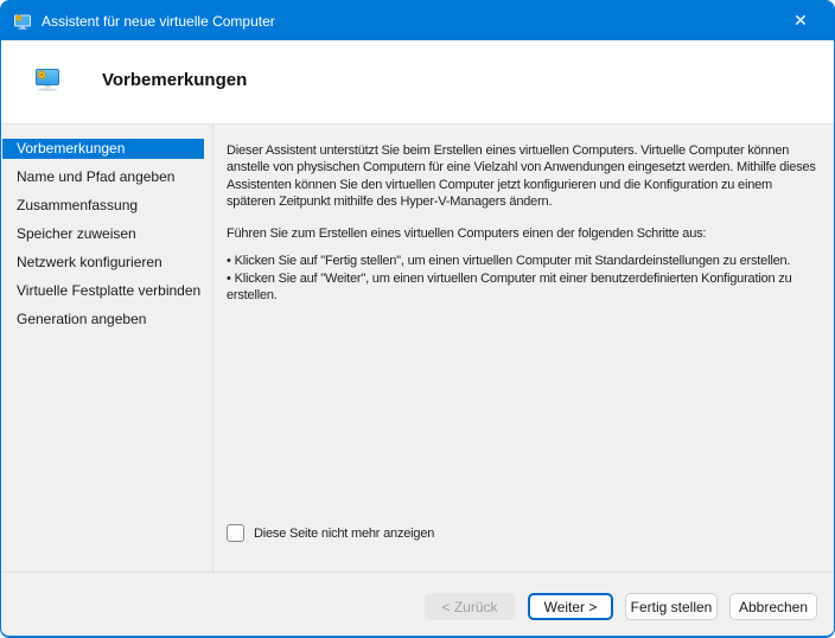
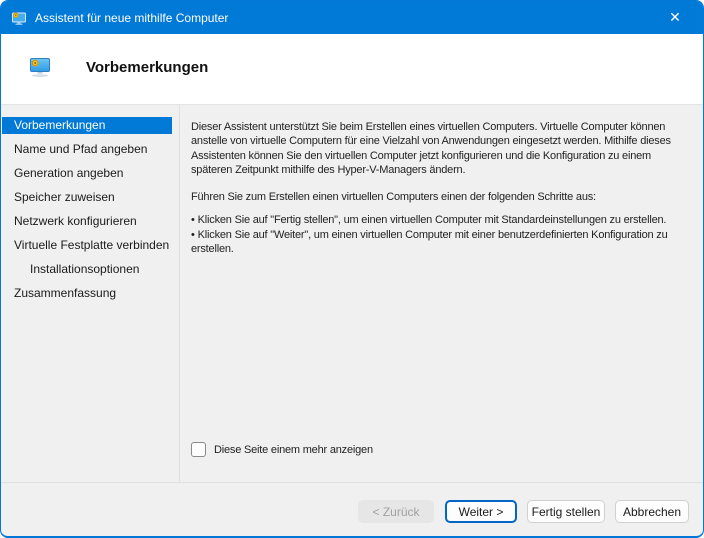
- Assistent für neue virtuelle Computer
+ Assistent für neue mithilfe Computer
  ✕
  Vorbemerkungen
  Vorbemerkungen
  Name und Pfad angeben
- Zusammenfassung
+ Generation angeben
  Speicher zuweisen
  Netzwerk konfigurieren
  Virtuelle Festplatte verbinden
+ Installationsoptionen
- Generation angeben
+ Zusammenfassung
- Dieser Assistent unterstützt Sie beim Erstellen eines virtuellen Computers. Virtuelle Computer können anstelle von physischen Computern für eine Vielzahl von Anwendungen eingesetzt werden. Mithilfe dieses Assistenten können Sie den virtuellen Computer jetzt konfigurieren und die Konfiguration zu einem späteren Zeitpunkt mithilfe des Hyper-V-Managers ändern.
+ Dieser Assistent unterstützt Sie beim Erstellen eines virtuellen Computers. Virtuelle Computer können anstelle von virtuelle Computern für eine Vielzahl von Anwendungen eingesetzt werden. Mithilfe dieses Assistenten können Sie den virtuellen Computer jetzt konfigurieren und die Konfiguration zu einem späteren Zeitpunkt mithilfe des Hyper-V-Managers ändern.
- Führen Sie zum Erstellen eines virtuellen Computers einen der folgenden Schritte aus:
+ Führen Sie zum Erstellen einen virtuellen Computers einen der folgenden Schritte aus:
  • Klicken Sie auf "Fertig stellen", um einen virtuellen Computer mit Standardeinstellungen zu erstellen.
  • Klicken Sie auf "Weiter", um einen virtuellen Computer mit einer benutzerdefinierten Konfiguration zu erstellen.
- Diese Seite nicht mehr anzeigen
+ Diese Seite einem mehr anzeigen
  < Zurück
  Weiter >
  Fertig stellen
  Abbrechen
